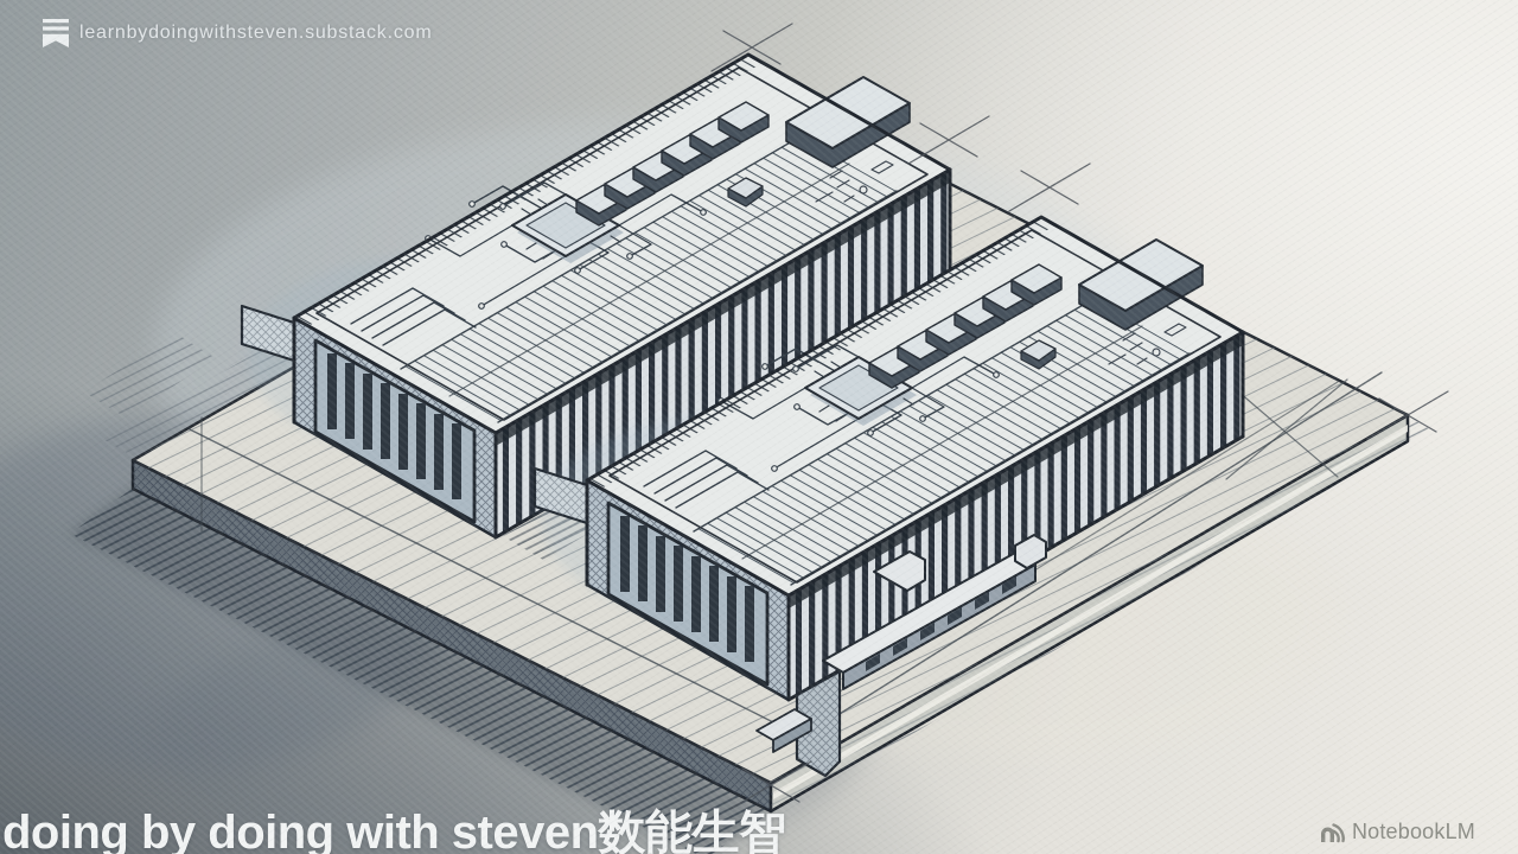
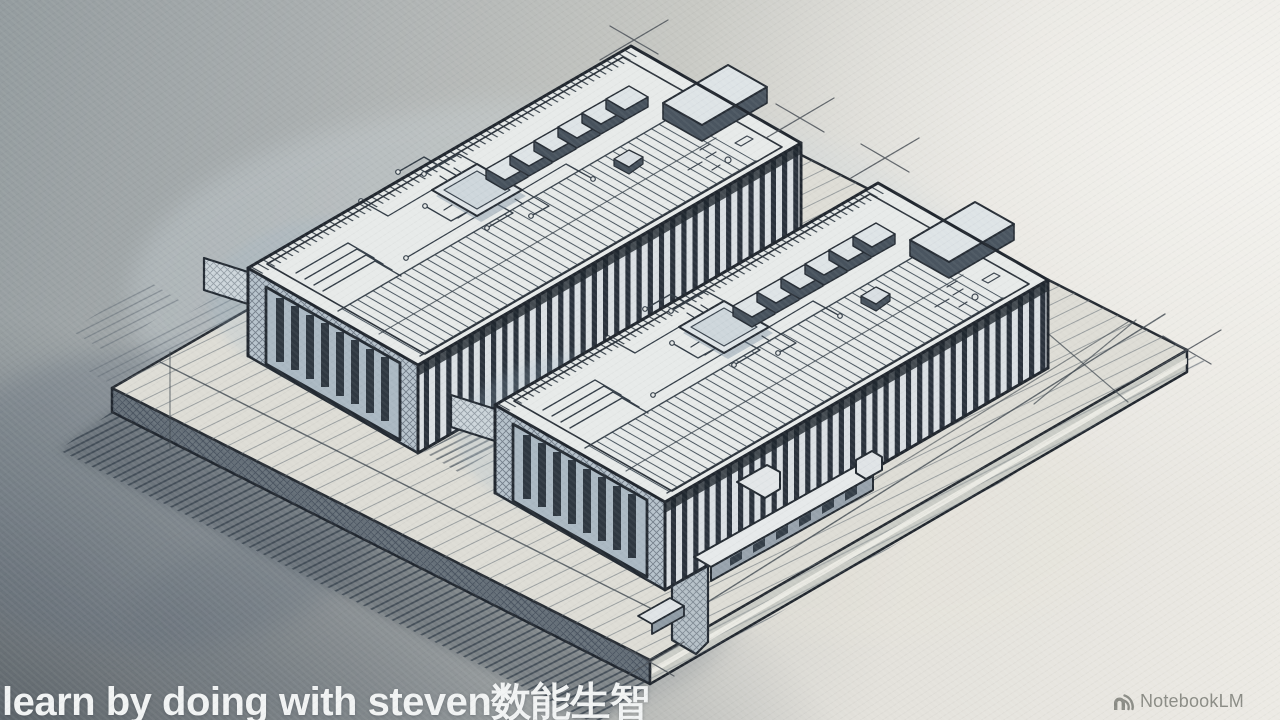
- learnbydoingwithsteven.substack.com
- doing by doing with steven数能生智
+ learn by doing with steven数能生智
  NotebookLM
